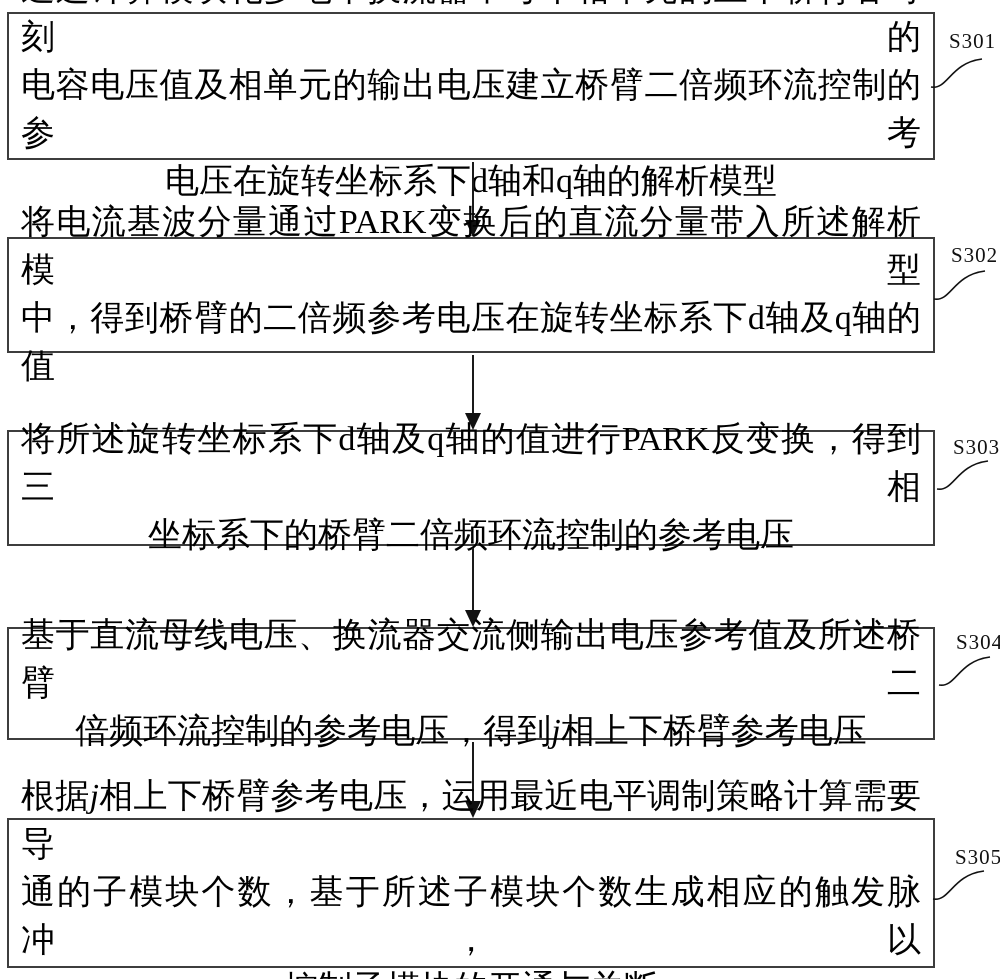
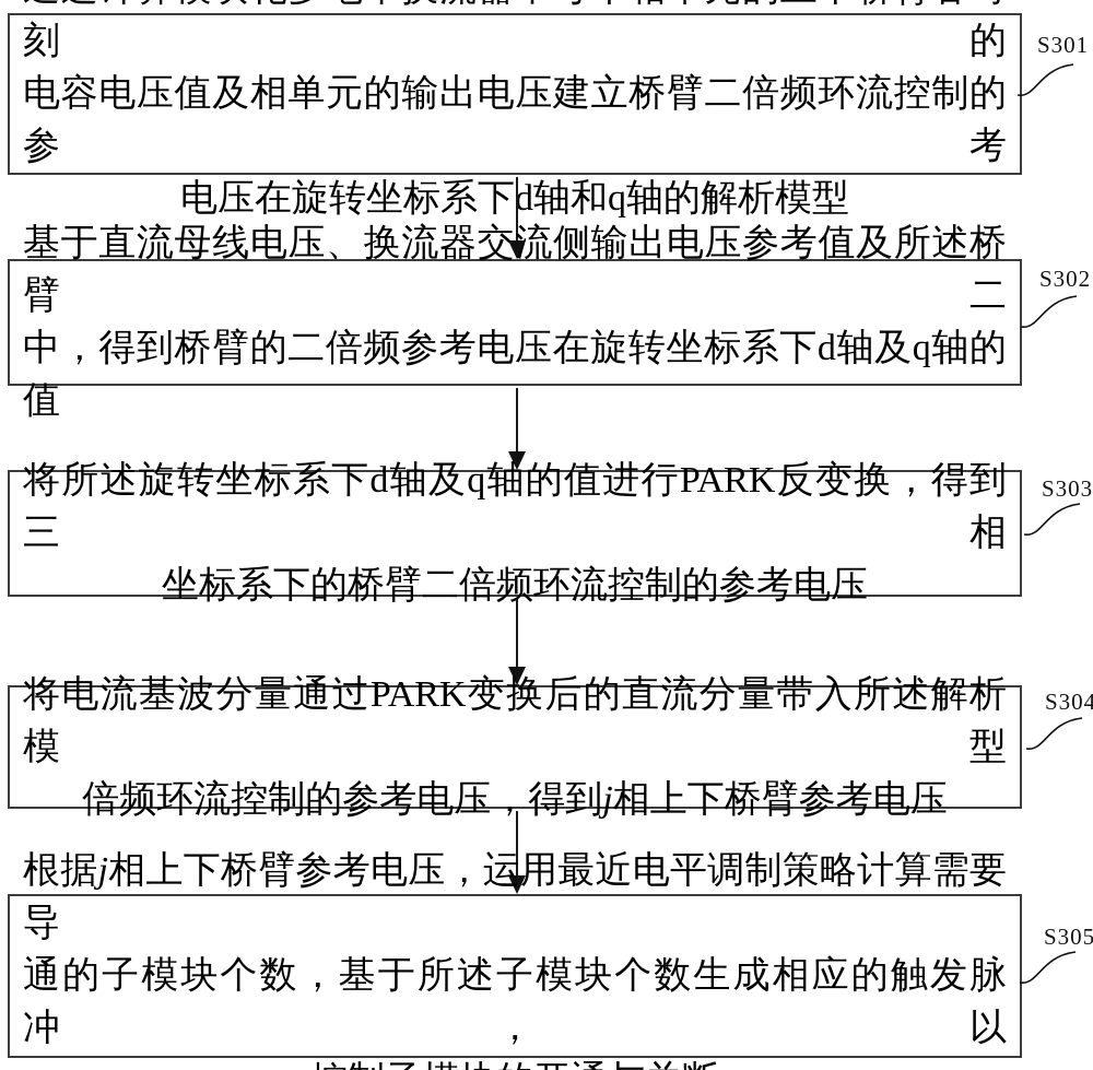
  电容电压值及相单元的输出电压建立桥臂二倍频环流控制的参考
  电压在旋转坐标系下d轴和q轴的解析模型
- 将电流基波分量通过PARK变换后的直流分量带入所述解析模型
+ 基于直流母线电压、换流器交流侧输出电压参考值及所述桥臂二
  中，得到桥臂的二倍频参考电压在旋转坐标系下d轴及q轴的值
  将所述旋转坐标系下d轴及q轴的值进行PARK反变换，得到三相
  坐标系下的桥臂二倍频环流控制的参考电压
- 基于直流母线电压、换流器交流侧输出电压参考值及所述桥臂二
+ 将电流基波分量通过PARK变换后的直流分量带入所述解析模型
  倍频环流控制的参考电压，得到j相上下桥臂参考电压
  根据j相上下桥臂参考电压，运用最近电平调制策略计算需要导
  通的子模块个数，基于所述子模块个数生成相应的触发脉冲，以
  S301
  S302
  S303
  S304
  S305
